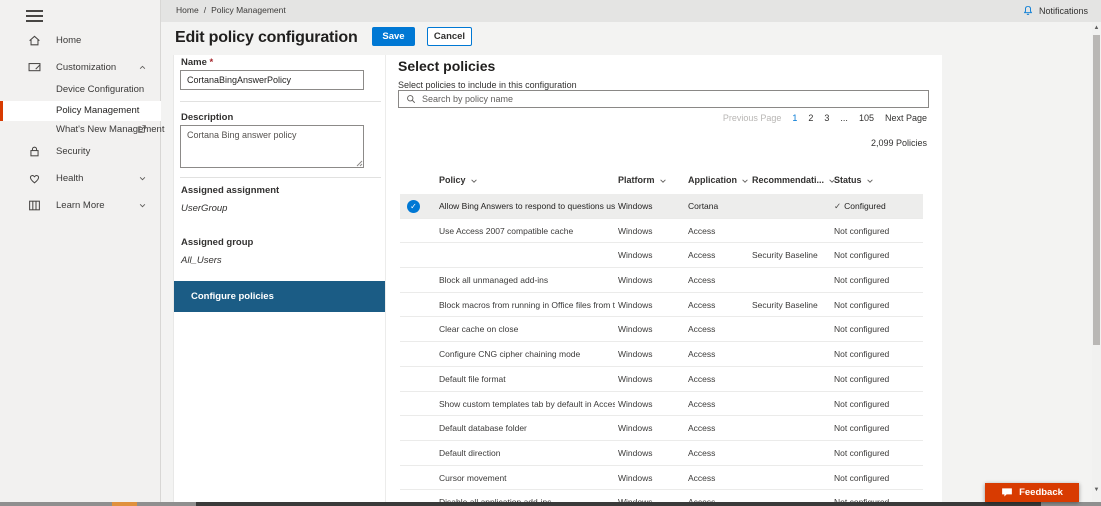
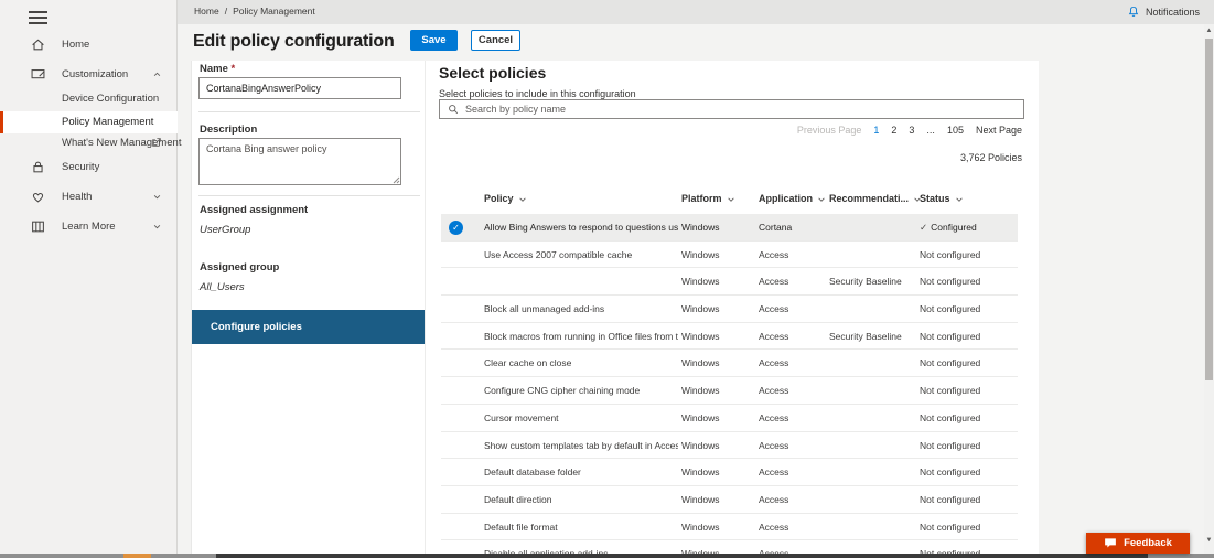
  Home
  Customization
  Device Configuration
  Policy Management
  What's New Management
  Security
  Health
  Learn More
  Home
  /
  Policy Management
  Notifications
  Edit policy configuration
  Save
  Cancel
  Name *
  CortanaBingAnswerPolicy
  Description
  Cortana Bing answer policy
  Assigned assignment
  UserGroup
  Assigned group
  All_Users
  Configure policies
  Select policies
  Select policies to include in this configuration
  Search by policy name
  Previous Page
  1
  2
  3
  ...
  105
  Next Page
- 2,099 Policies
+ 3,762 Policies
  Policy
  Platform
  Application
  Recommendati...
  Status
  ✓
  Allow Bing Answers to respond to questions us
  Windows
  Cortana
  ✓ Configured
  Use Access 2007 compatible cache
  Windows
  Access
  Not configured
  Windows
  Access
  Security Baseline
  Not configured
  Block all unmanaged add-ins
  Windows
  Access
  Not configured
  Block macros from running in Office files from t
  Windows
  Access
  Security Baseline
  Not configured
  Clear cache on close
  Windows
  Access
  Not configured
  Configure CNG cipher chaining mode
  Windows
  Access
  Not configured
- Default file format
+ Cursor movement
  Windows
  Access
  Not configured
  Show custom templates tab by default in Acces
  Windows
  Access
  Not configured
  Default database folder
  Windows
  Access
  Not configured
  Default direction
  Windows
  Access
  Not configured
- Cursor movement
+ Default file format
  Windows
  Access
  Not configured
  Feedback
